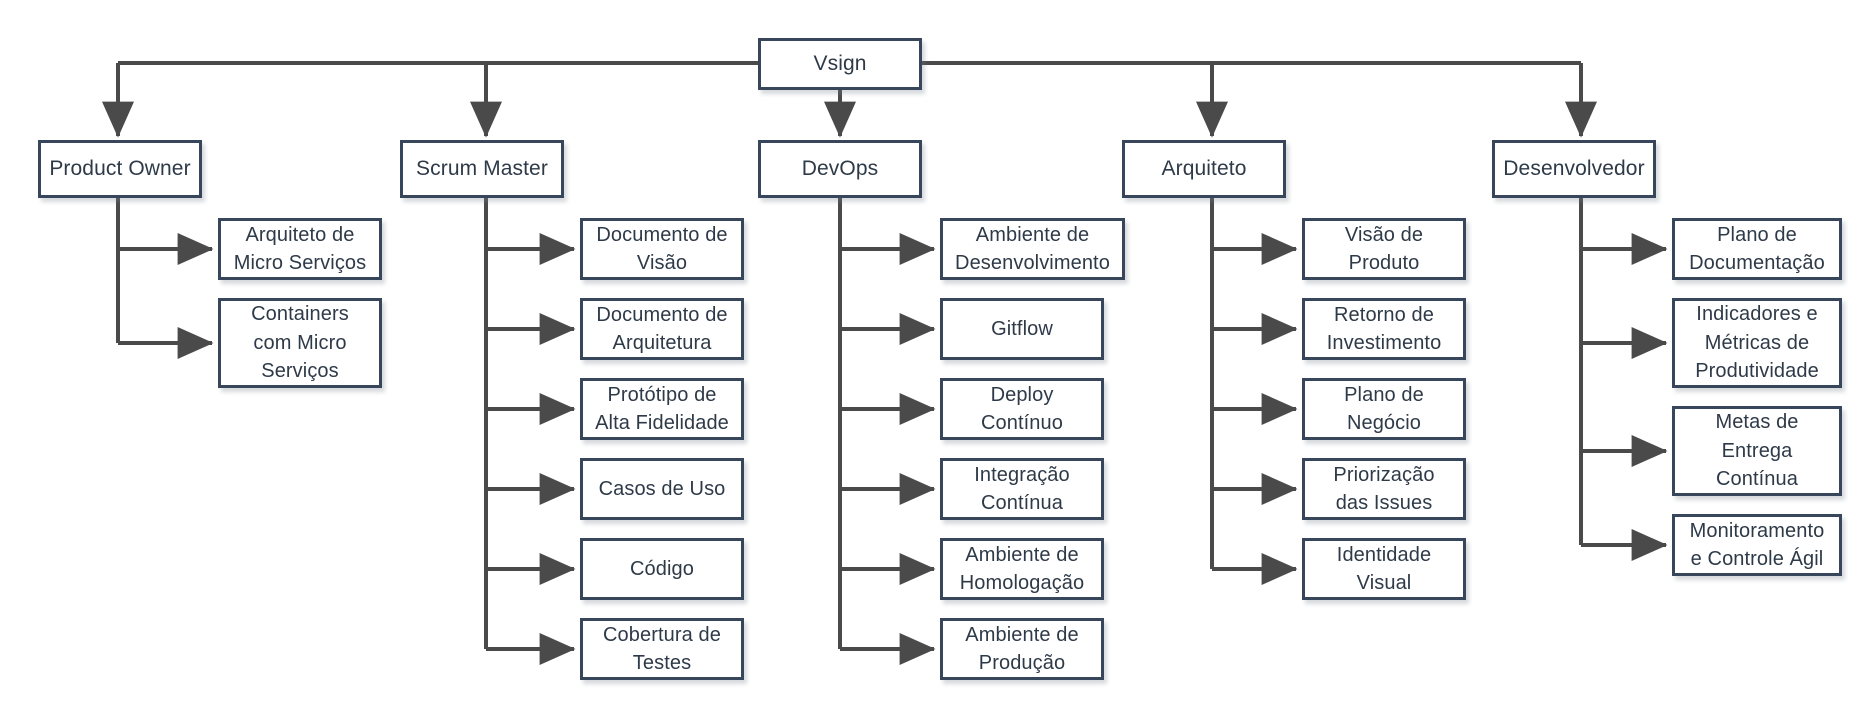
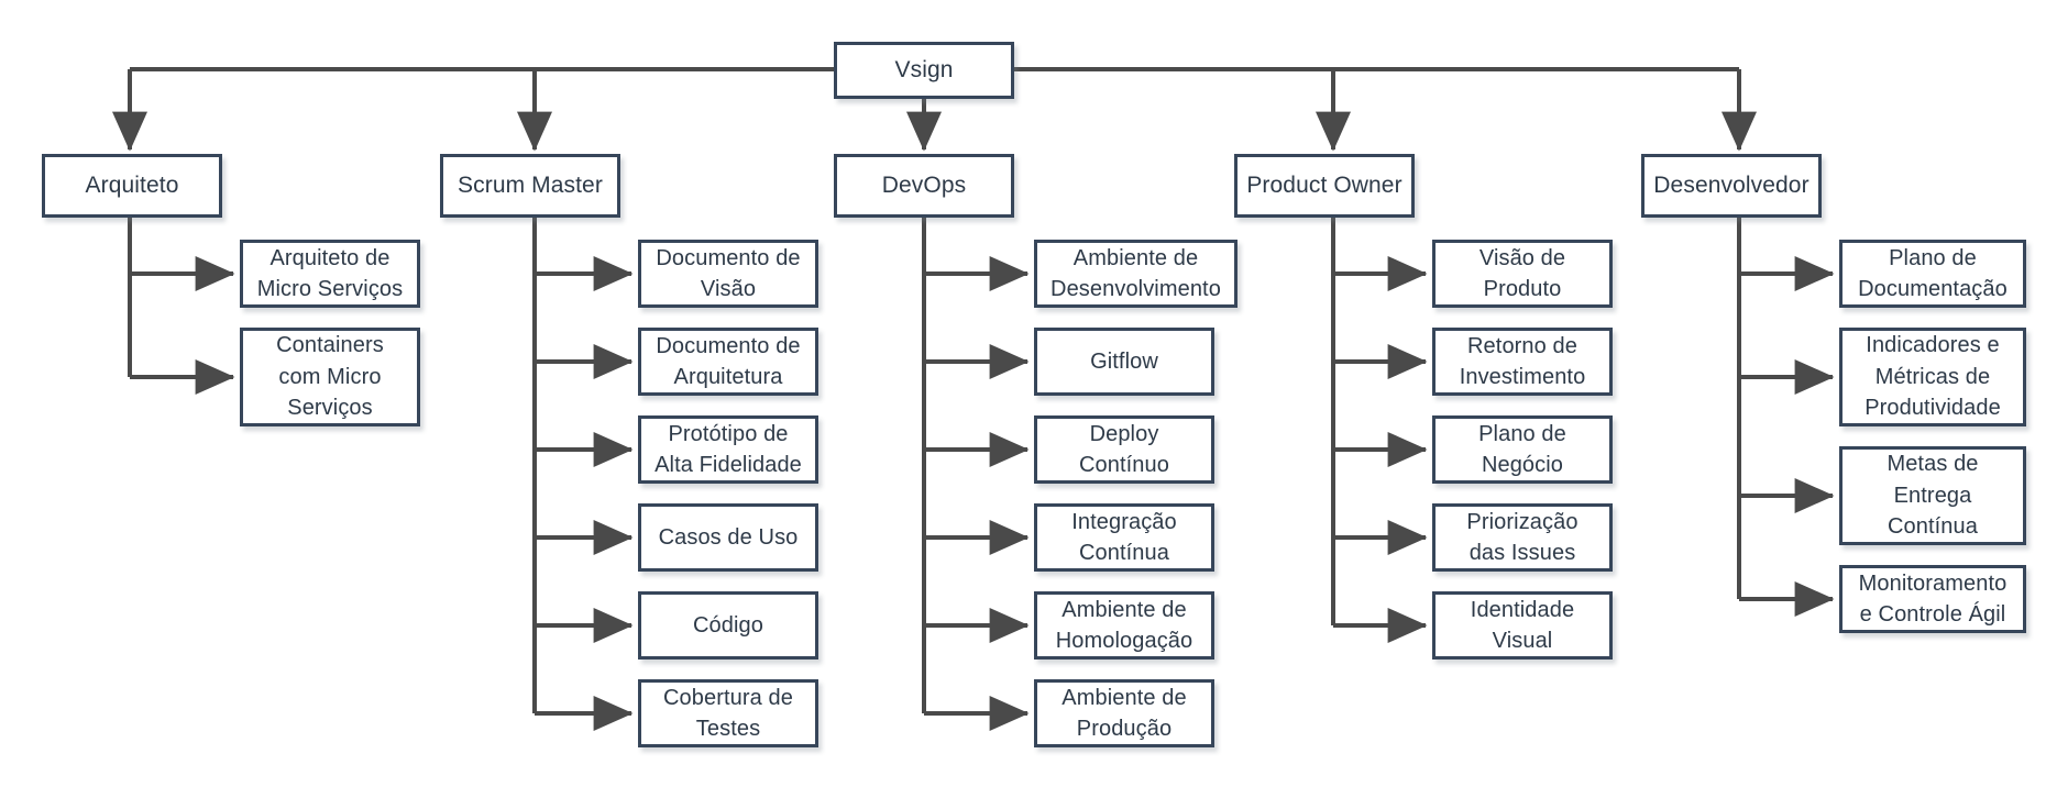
  Vsign
- Product Owner
+ Arquiteto
  Arquiteto de
  Micro Serviços
  Containers
  com Micro
  Serviços
  Scrum Master
  Documento de
  Visão
  Documento de
  Arquitetura
  Protótipo de
  Alta Fidelidade
  Casos de Uso
  Código
  Cobertura de
  Testes
  DevOps
  Ambiente de
  Desenvolvimento
  Gitflow
  Deploy
  Contínuo
  Integração
  Contínua
  Ambiente de
  Homologação
  Ambiente de
  Produção
- Arquiteto
+ Product Owner
  Visão de
  Produto
  Retorno de
  Investimento
  Plano de
  Negócio
  Priorização
  das Issues
  Identidade
  Visual
  Desenvolvedor
  Plano de
  Documentação
  Indicadores e
  Métricas de
  Produtividade
  Metas de
  Entrega
  Contínua
  Monitoramento
  e Controle Ágil
